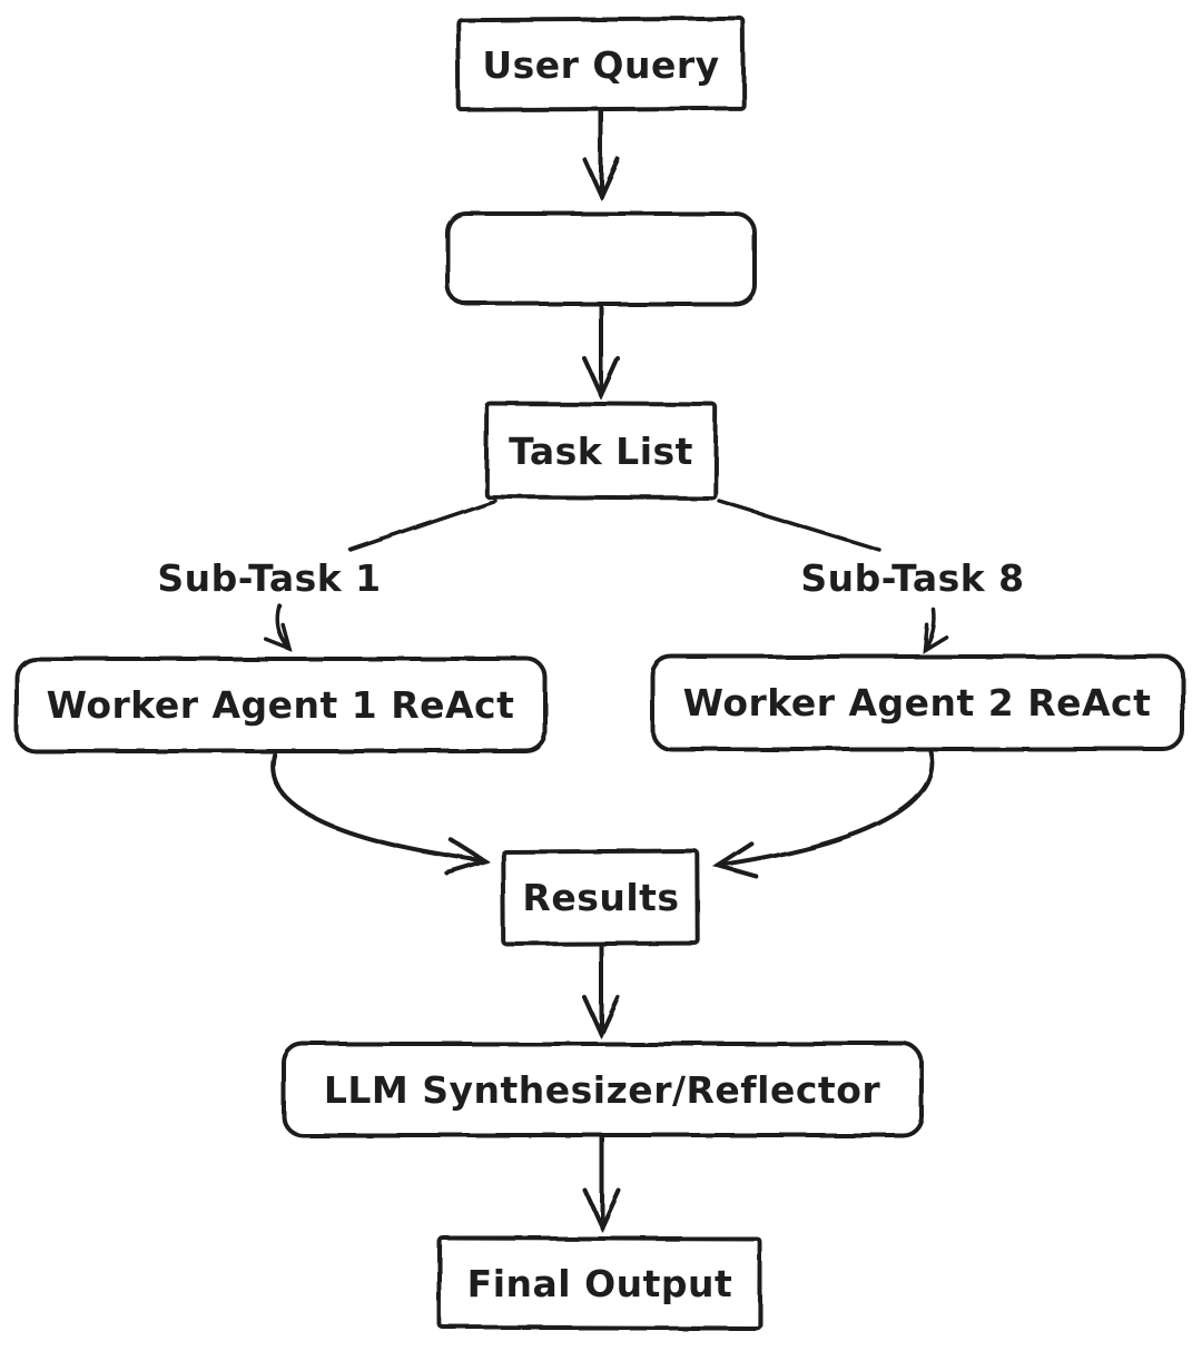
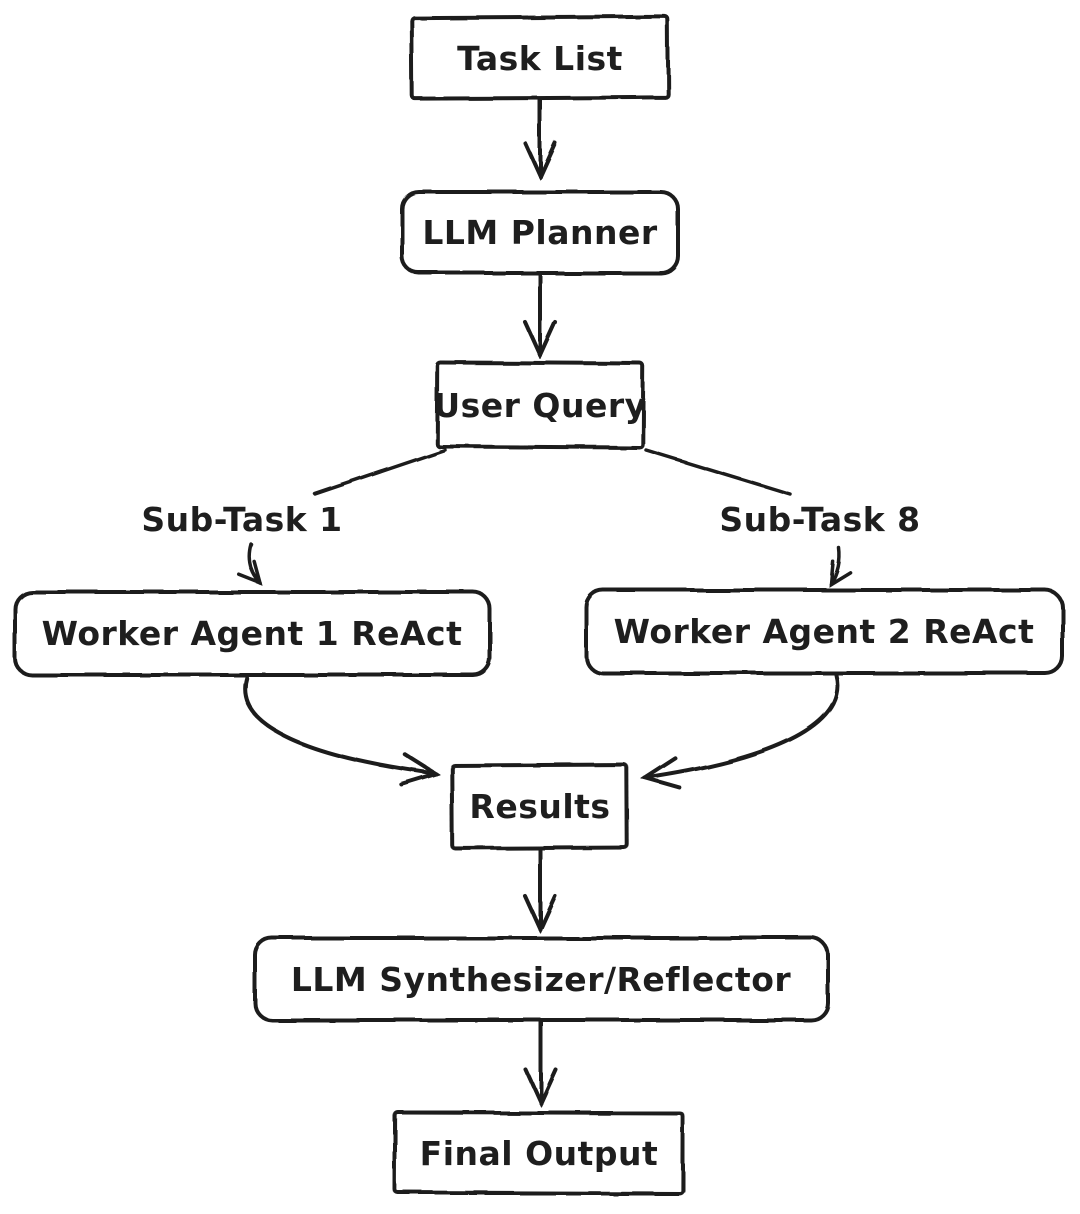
- User Query
+ Task List
+ LLM Planner
- Task List
+ User Query
  Sub-Task 1
  Sub-Task 8
  Worker Agent 1 ReAct
  Worker Agent 2 ReAct
  Results
  LLM Synthesizer/Reflector
  Final Output
